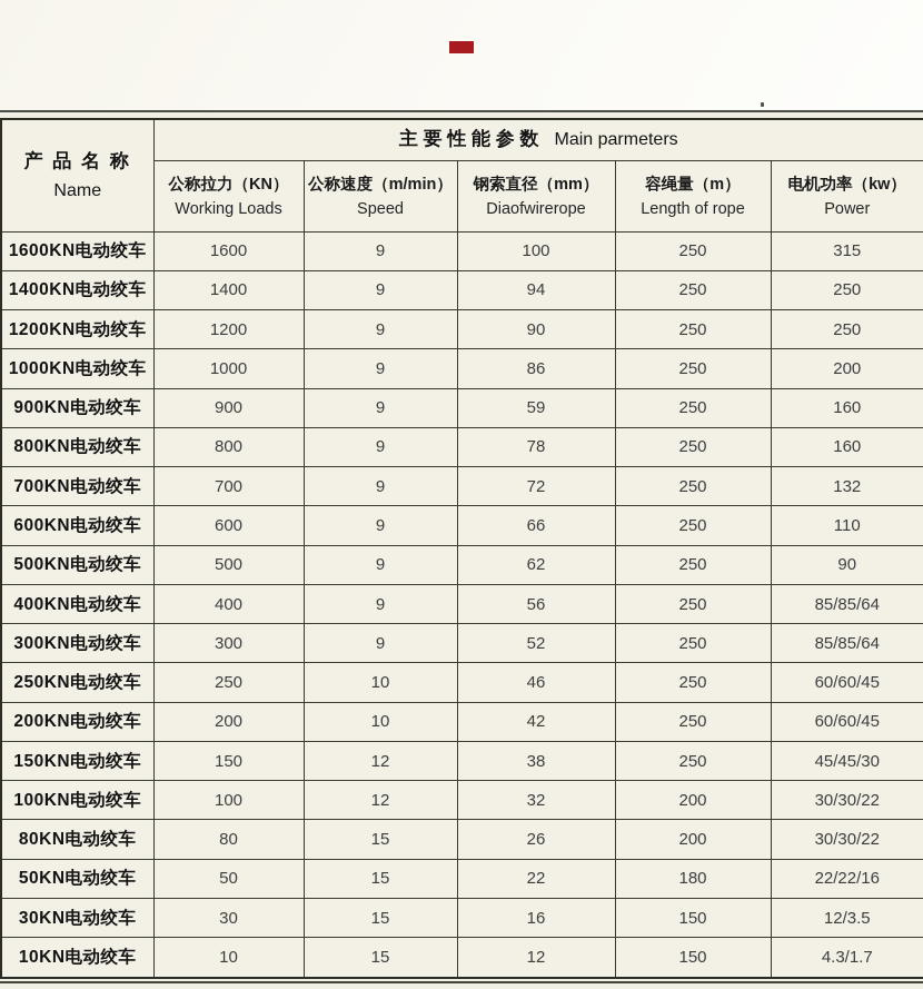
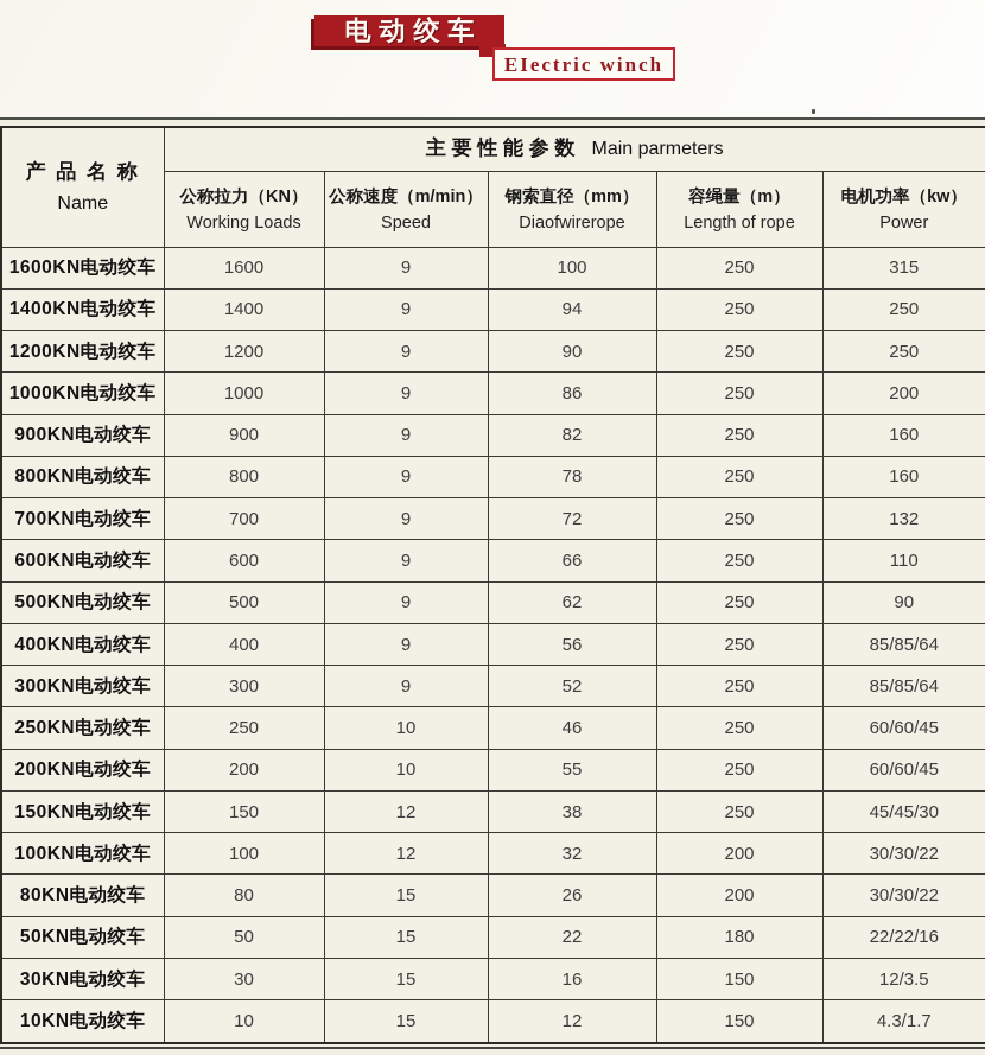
+ 电动绞车
+ EIectric winch
  产 品 名 称 Name	主 要 性 能 参 数 Main parmeters
  公称拉力（KN） Working Loads	公称速度（m/min） Speed	钢索直径（mm） Diaofwirerope	容绳量（m） Length of rope	电机功率（kw） Power
  1600KN电动绞车	1600	9	100	250	315
  1400KN电动绞车	1400	9	94	250	250
  1200KN电动绞车	1200	9	90	250	250
  1000KN电动绞车	1000	9	86	250	200
- 900KN电动绞车	900	9	59	250	160
+ 900KN电动绞车	900	9	82	250	160
  800KN电动绞车	800	9	78	250	160
  700KN电动绞车	700	9	72	250	132
  600KN电动绞车	600	9	66	250	110
  500KN电动绞车	500	9	62	250	90
  400KN电动绞车	400	9	56	250	85/85/64
  300KN电动绞车	300	9	52	250	85/85/64
  250KN电动绞车	250	10	46	250	60/60/45
- 200KN电动绞车	200	10	42	250	60/60/45
+ 200KN电动绞车	200	10	55	250	60/60/45
  150KN电动绞车	150	12	38	250	45/45/30
  100KN电动绞车	100	12	32	200	30/30/22
  80KN电动绞车	80	15	26	200	30/30/22
  50KN电动绞车	50	15	22	180	22/22/16
  30KN电动绞车	30	15	16	150	12/3.5
  10KN电动绞车	10	15	12	150	4.3/1.7
